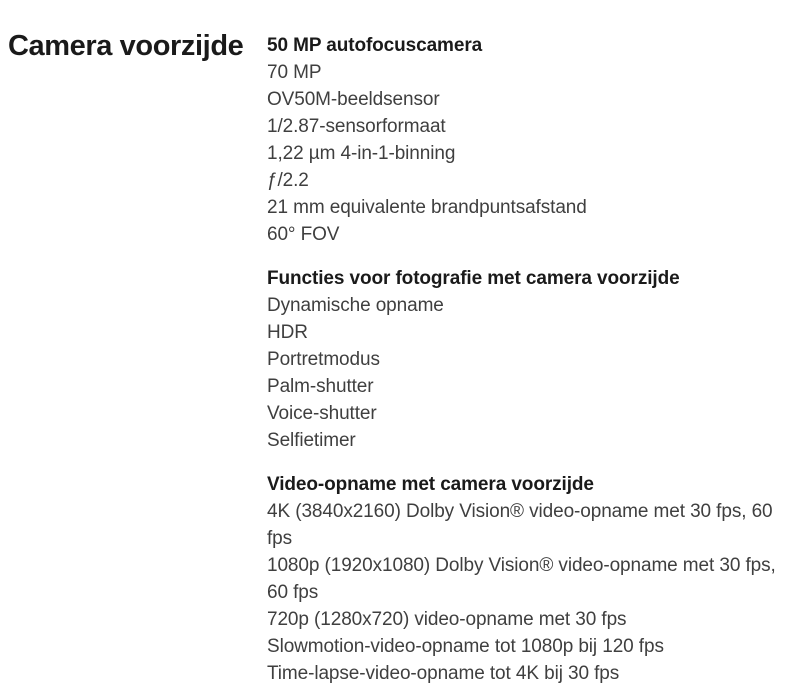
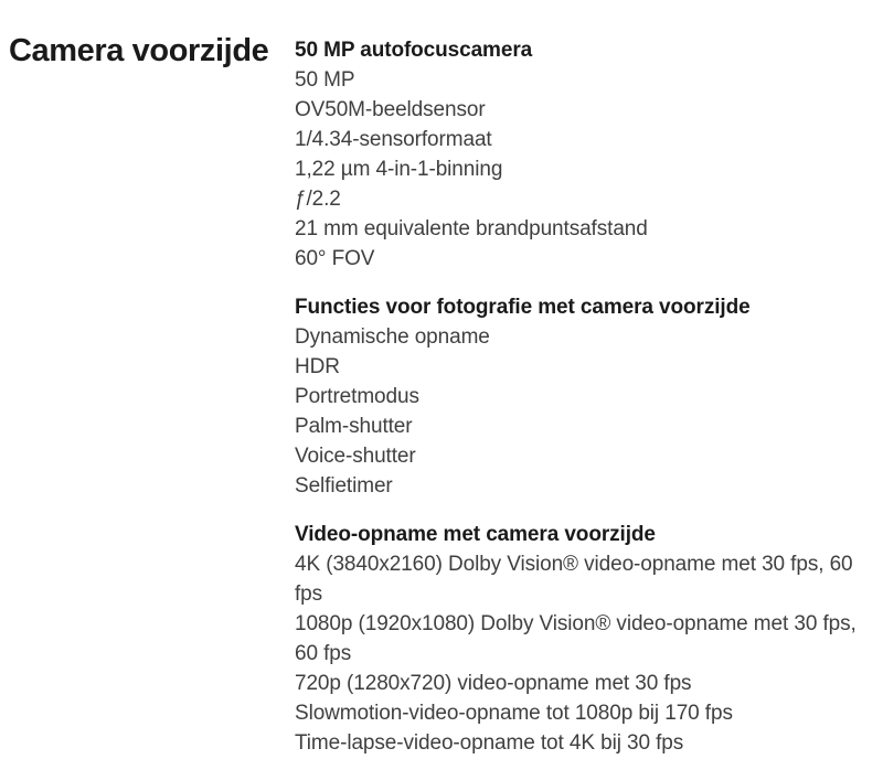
  Camera voorzijde
  50 MP autofocuscamera
- 70 MP
+ 50 MP
  OV50M-beeldsensor
- 1/2.87-sensorformaat
+ 1/4.34-sensorformaat
  1,22 µm 4-in-1-binning
  ƒ/2.2
  21 mm equivalente brandpuntsafstand
  60° FOV
  Functies voor fotografie met camera voorzijde
  Dynamische opname
  HDR
  Portretmodus
  Palm-shutter
  Voice-shutter
  Selfietimer
  Video-opname met camera voorzijde
  4K (3840x2160) Dolby Vision® video-opname met 30 fps, 60 fps
  1080p (1920x1080) Dolby Vision® video-opname met 30 fps, 60 fps
  720p (1280x720) video-opname met 30 fps
- Slowmotion-video-opname tot 1080p bij 120 fps
+ Slowmotion-video-opname tot 1080p bij 170 fps
  Time-lapse-video-opname tot 4K bij 30 fps
